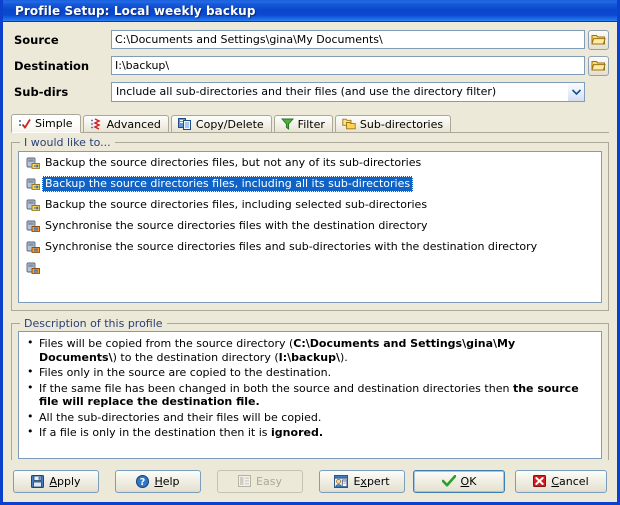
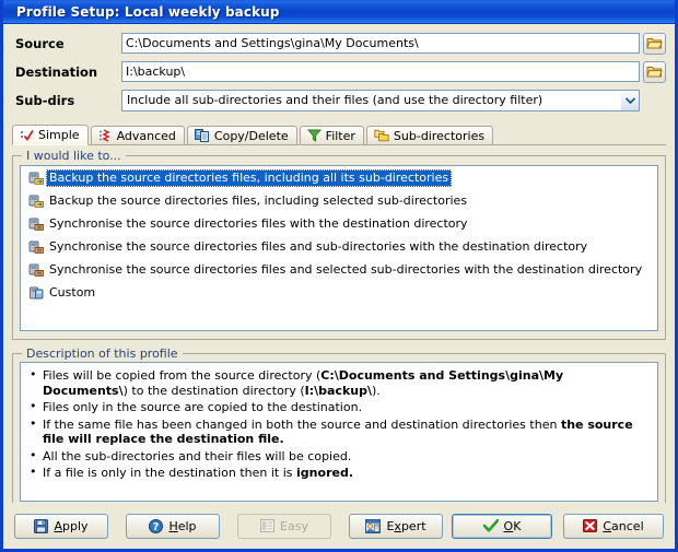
  Profile Setup: Local weekly backup
  Source
  C:\Documents and Settings\gina\My Documents\
  Destination
  I:\backup\
  Sub-dirs
  Include all sub-directories and their files (and use the directory filter)
  Simple
  Advanced
  Copy/Delete
  Filter
  Sub-directories
  I would like to...
- Backup the source directories files, but not any of its sub-directories
  Backup the source directories files, including all its sub-directories
  Backup the source directories files, including selected sub-directories
  Synchronise the source directories files with the destination directory
  Synchronise the source directories files and sub-directories with the destination directory
+ Synchronise the source directories files and selected sub-directories with the destination directory
+ Custom
  Description of this profile
  Files will be copied from the source directory (C:\Documents and Settings\gina\My Documents\) to the destination directory (I:\backup\).
  Files only in the source are copied to the destination.
  If the same file has been changed in both the source and destination directories then the source file will replace the destination file.
  All the sub-directories and their files will be copied.
  If a file is only in the destination then it is ignored.
  Apply
  ?
  Help
  Easy
  Expert
  OK
  Cancel
